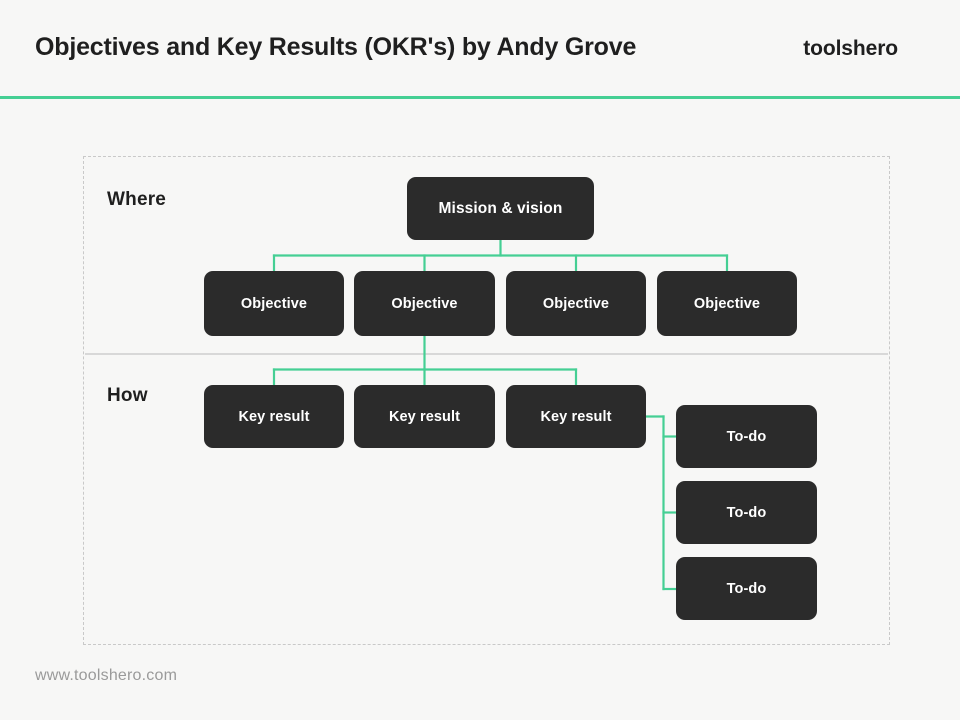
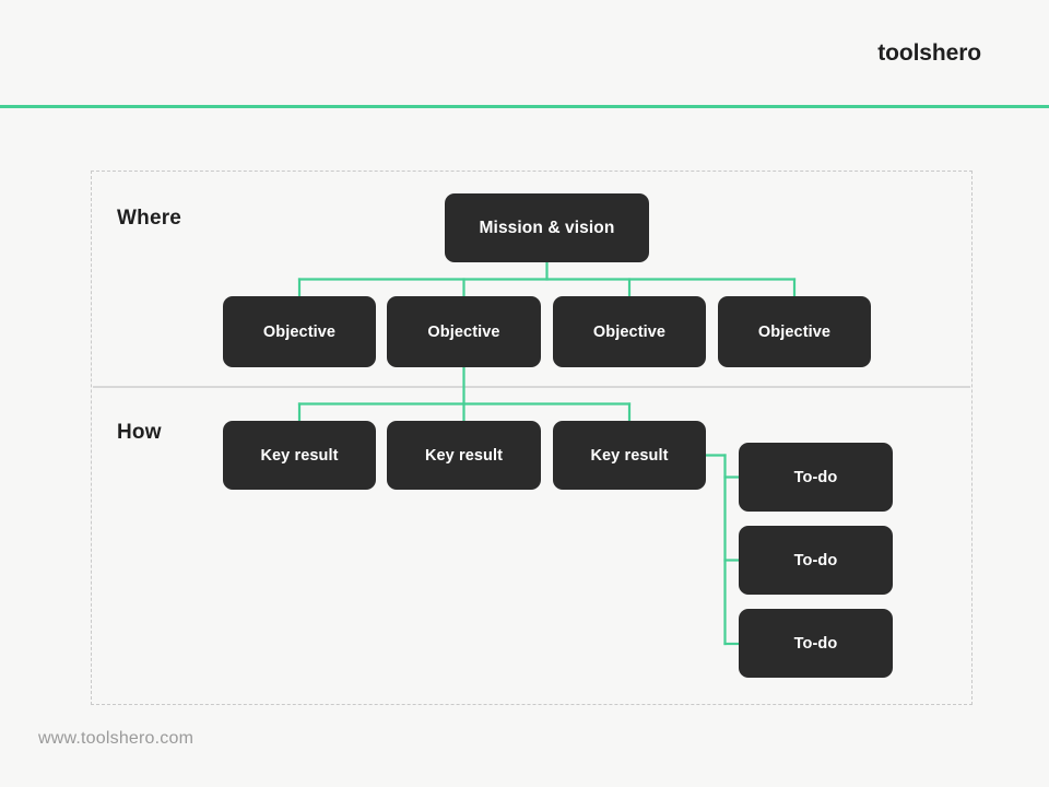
- Objectives and Key Results (OKR's) by Andy Grove
  toolshero
  Where
  How
  Mission & vision
  Objective
  Objective
  Objective
  Objective
  Key result
  Key result
  Key result
  To-do
  To-do
  To-do
  www.toolshero.com
